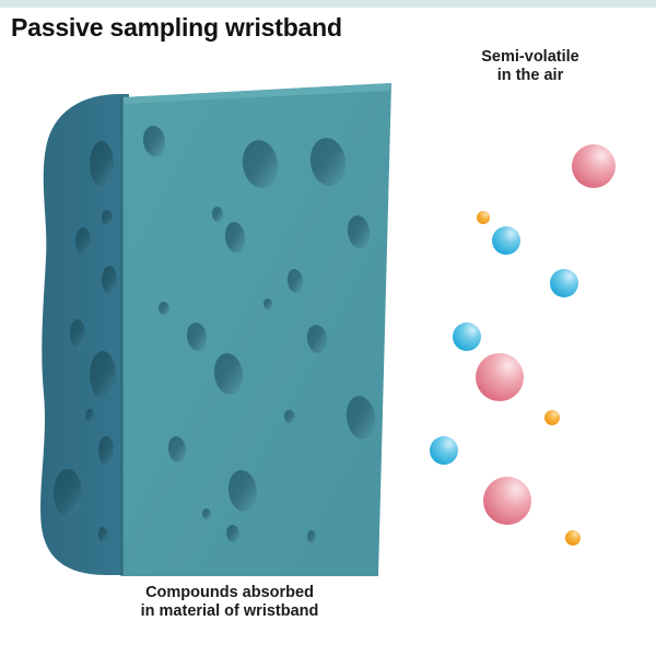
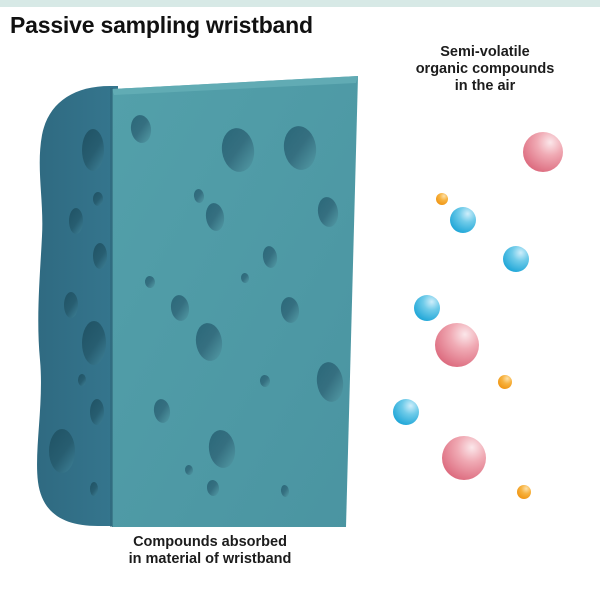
  Passive sampling wristband
  Semi-volatile
+ organic compounds
  in the air
  Compounds absorbed
  in material of wristband
